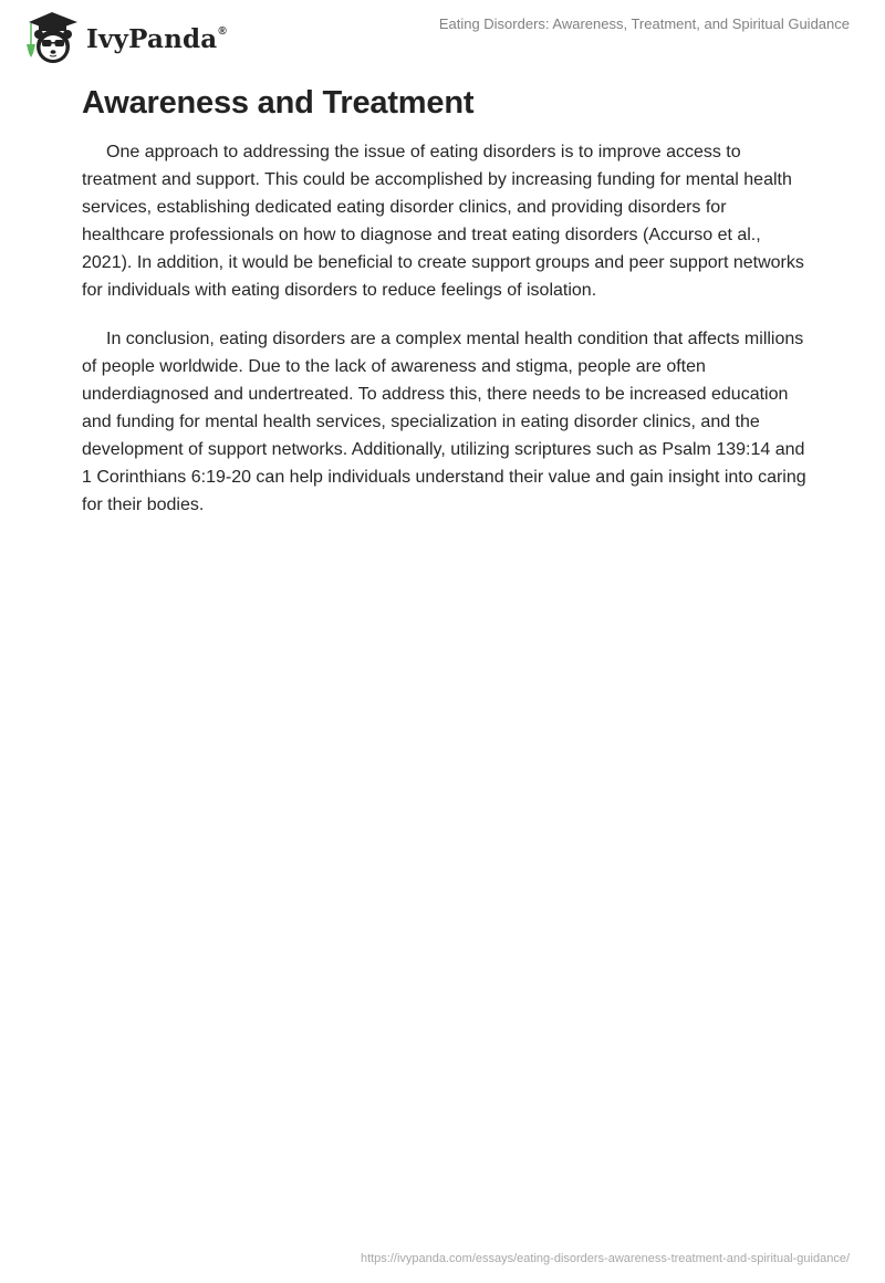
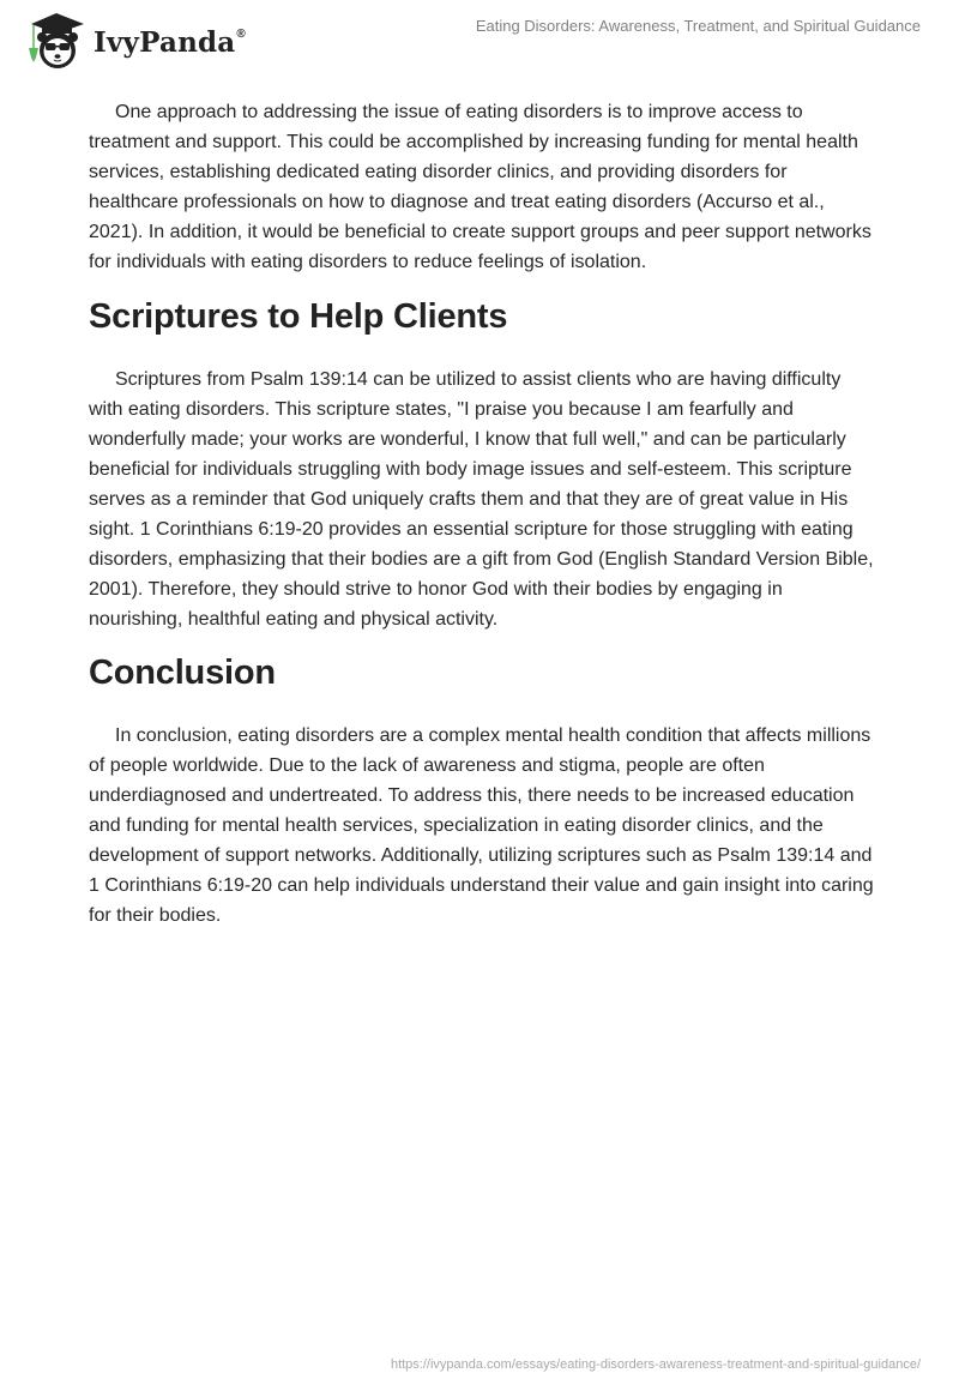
  IvyPanda®
  Eating Disorders: Awareness, Treatment, and Spiritual Guidance
- Awareness and Treatment
  One approach to addressing the issue of eating disorders is to improve access to treatment and support. This could be accomplished by increasing funding for mental health services, establishing dedicated eating disorder clinics, and providing disorders for healthcare professionals on how to diagnose and treat eating disorders (Accurso et al., 2021). In addition, it would be beneficial to create support groups and peer support networks for individuals with eating disorders to reduce feelings of isolation.
+ Scriptures to Help Clients
+ Scriptures from Psalm 139:14 can be utilized to assist clients who are having difficulty with eating disorders. This scripture states, "I praise you because I am fearfully and wonderfully made; your works are wonderful, I know that full well," and can be particularly beneficial for individuals struggling with body image issues and self-esteem. This scripture serves as a reminder that God uniquely crafts them and that they are of great value in His sight. 1 Corinthians 6:19-20 provides an essential scripture for those struggling with eating disorders, emphasizing that their bodies are a gift from God (English Standard Version Bible, 2001). Therefore, they should strive to honor God with their bodies by engaging in nourishing, healthful eating and physical activity.
+ Conclusion
  In conclusion, eating disorders are a complex mental health condition that affects millions of people worldwide. Due to the lack of awareness and stigma, people are often underdiagnosed and undertreated. To address this, there needs to be increased education and funding for mental health services, specialization in eating disorder clinics, and the development of support networks. Additionally, utilizing scriptures such as Psalm 139:14 and 1 Corinthians 6:19-20 can help individuals understand their value and gain insight into caring for their bodies.
  https://ivypanda.com/essays/eating-disorders-awareness-treatment-and-spiritual-guidance/
